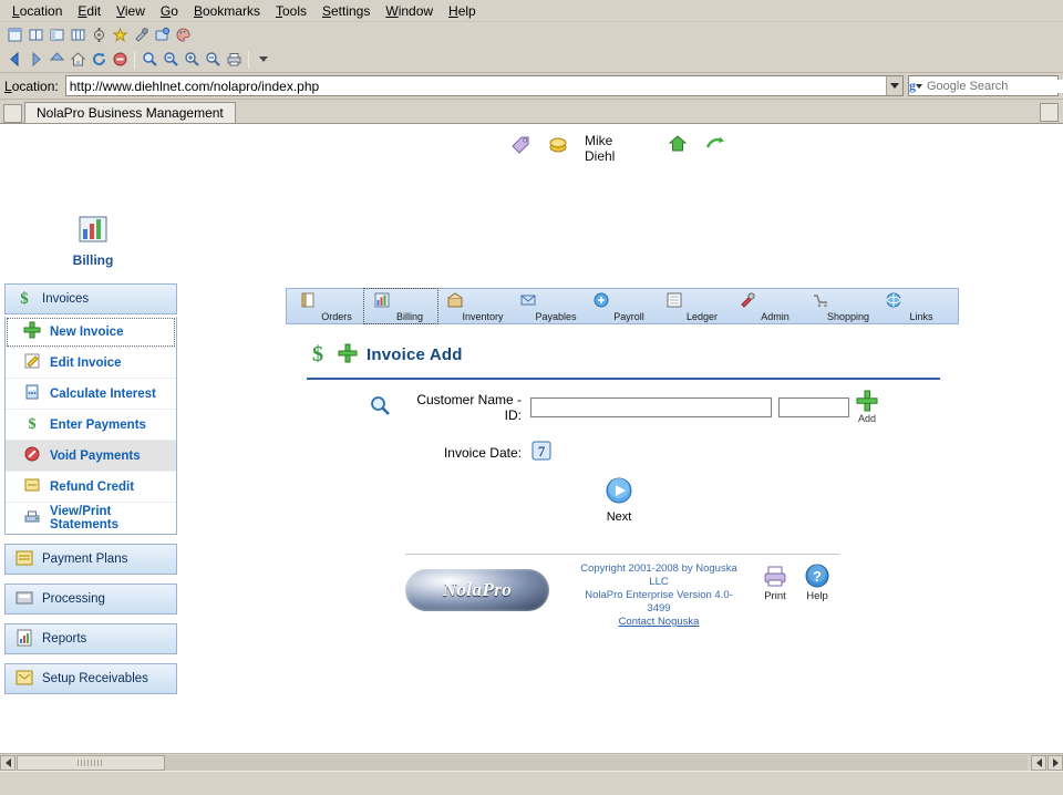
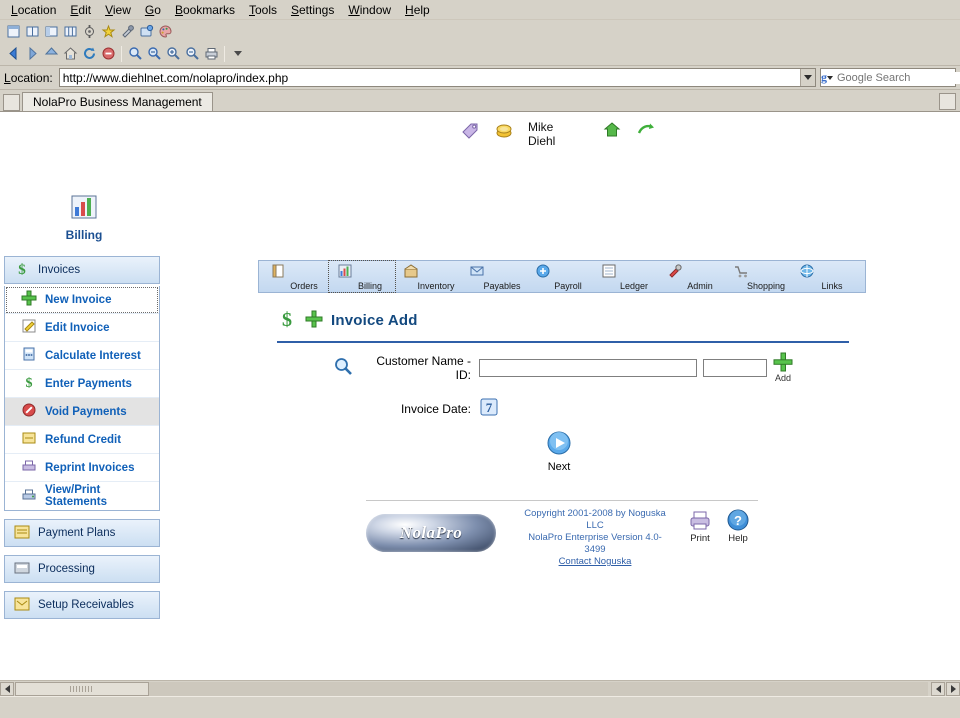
  Location
  Edit
  View
  Go
  Bookmarks
  Tools
  Settings
  Window
  Help
  Location:
  http://www.diehlnet.com/nolapro/index.php
  g
  Google Search
  NolaPro Business Management
  Mike
  Diehl
  Orders
  Billing
  Inventory
  Payables
  Payroll
  Ledger
  Admin
  Shopping
  Links
  $
  Invoice Add
  Customer Name - ID:
  Add
  Invoice Date:
  7
  Next
  NolaPro
  Copyright 2001-2008 by Noguska LLC
  NolaPro Enterprise Version 4.0-3499
  Contact Noguska
  Print
  ?
  Help
  Billing
  $
  Invoices
  New Invoice
  Edit Invoice
  Calculate Interest
  $
  Enter Payments
  Void Payments
  Refund Credit
+ Reprint Invoices
  View/Print Statements
  Payment Plans
  Processing
- Reports
  Setup Receivables
